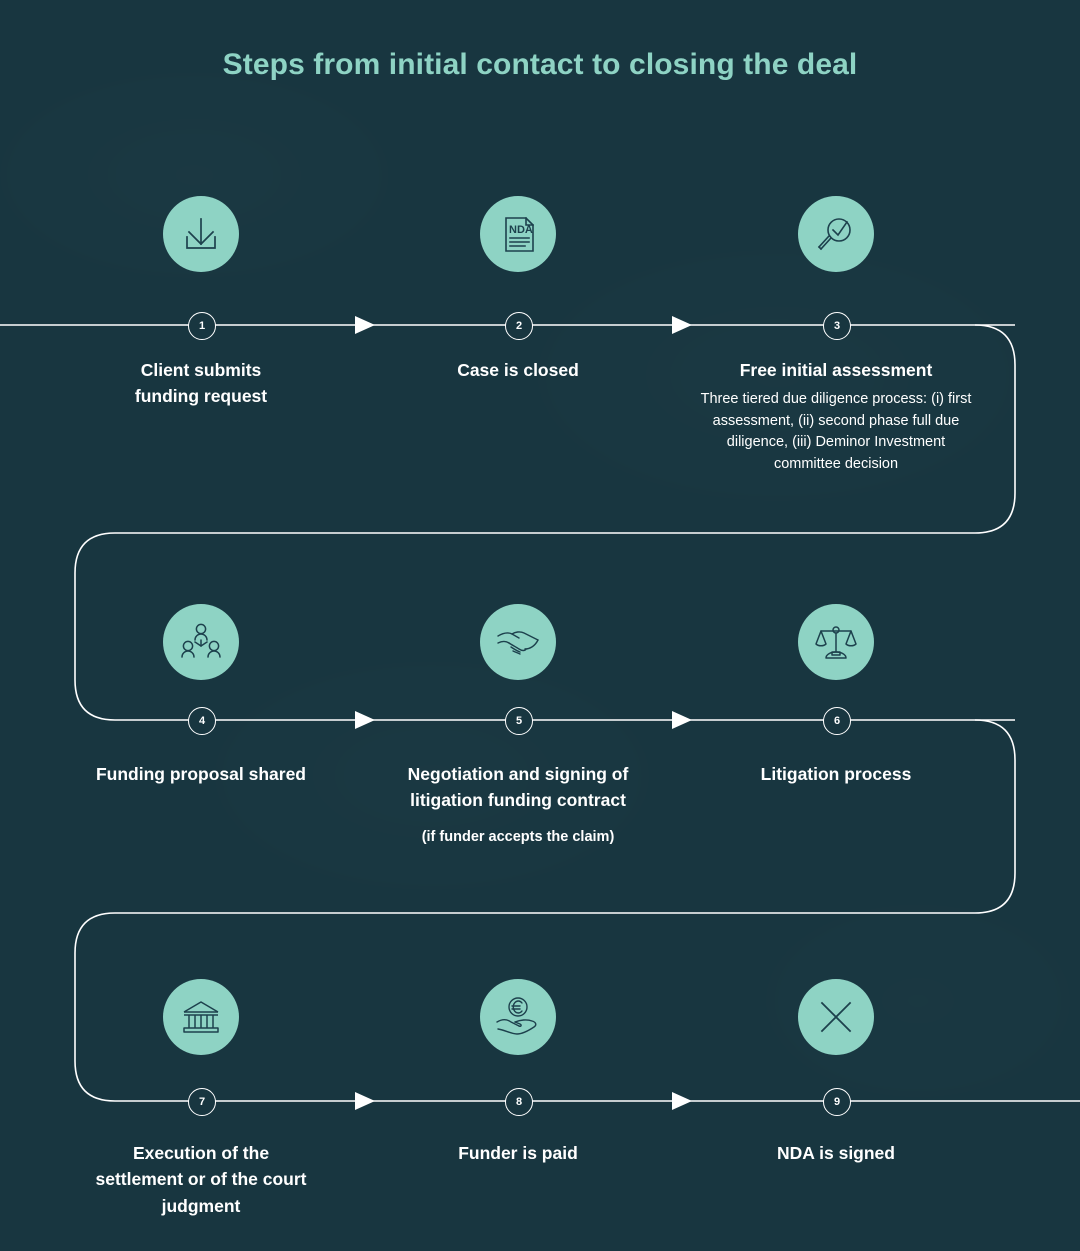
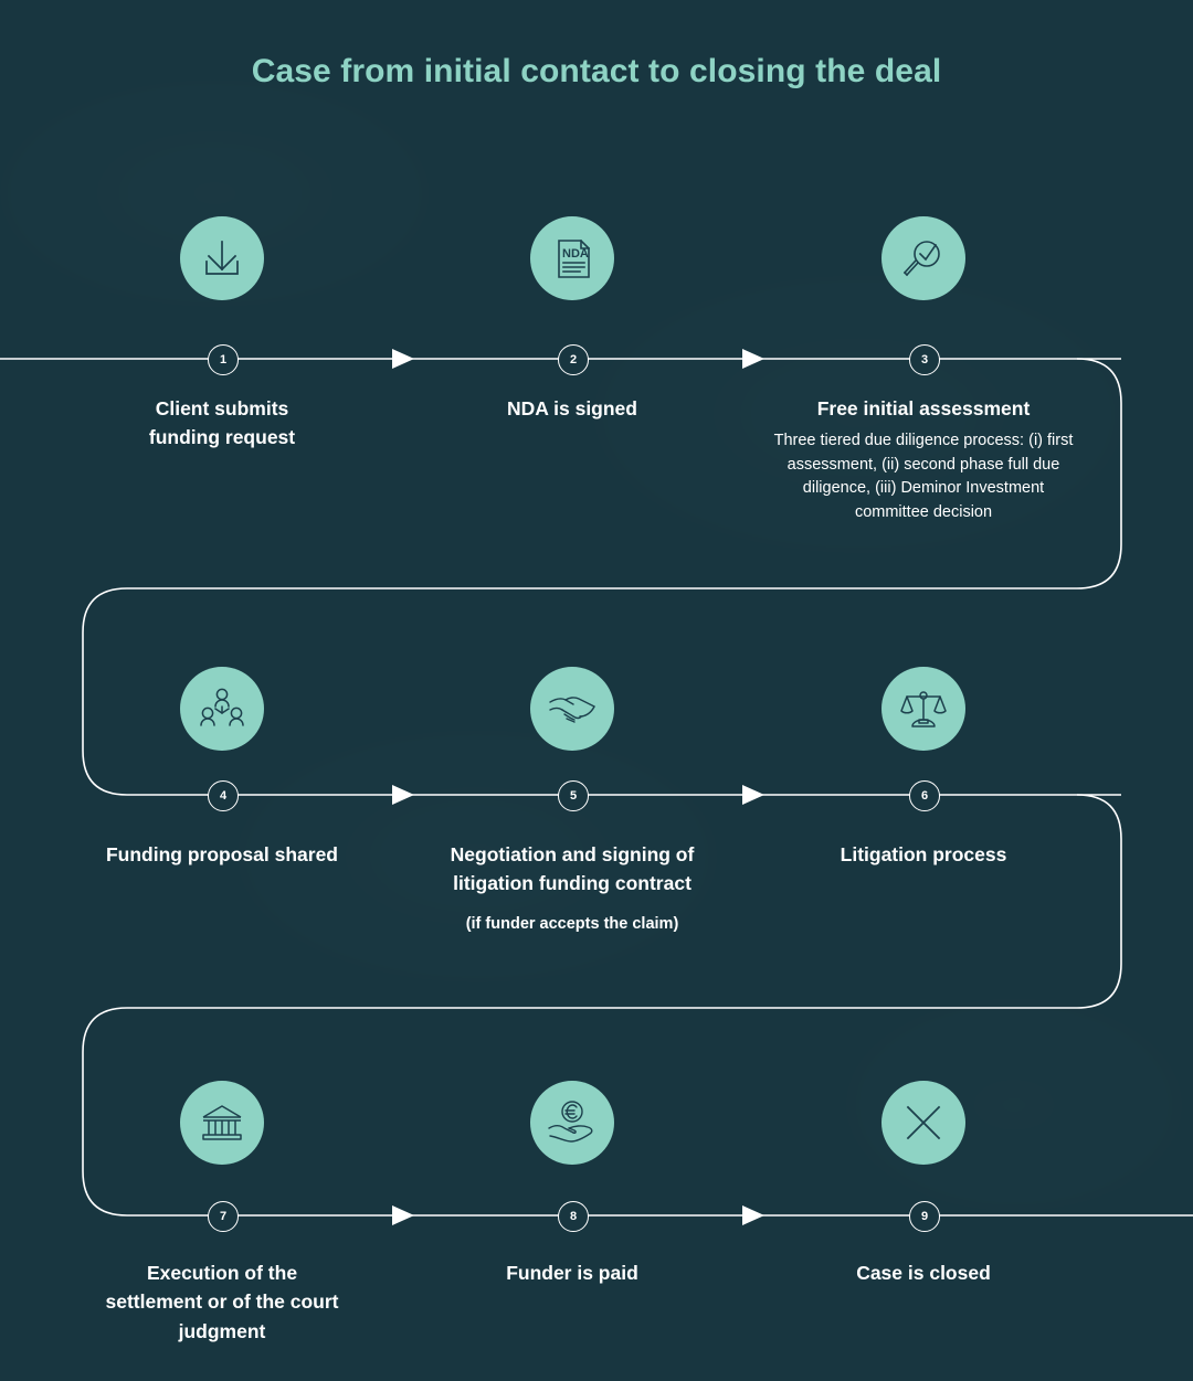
- Steps from initial contact to closing the deal
+ Case from initial contact to closing the deal
  1
  Client submits
  funding request
  NDA
  2
- Case is closed
+ NDA is signed
  3
  Free initial assessment
  Three tiered due diligence process: (i) first assessment, (ii) second phase full due diligence, (iii) Deminor Investment committee decision
  4
  Funding proposal shared
  5
  Negotiation and signing of
  litigation funding contract
  (if funder accepts the claim)
  6
  Litigation process
  7
  Execution of the
  settlement or of the court
  judgment
  8
  Funder is paid
  9
- NDA is signed
+ Case is closed
